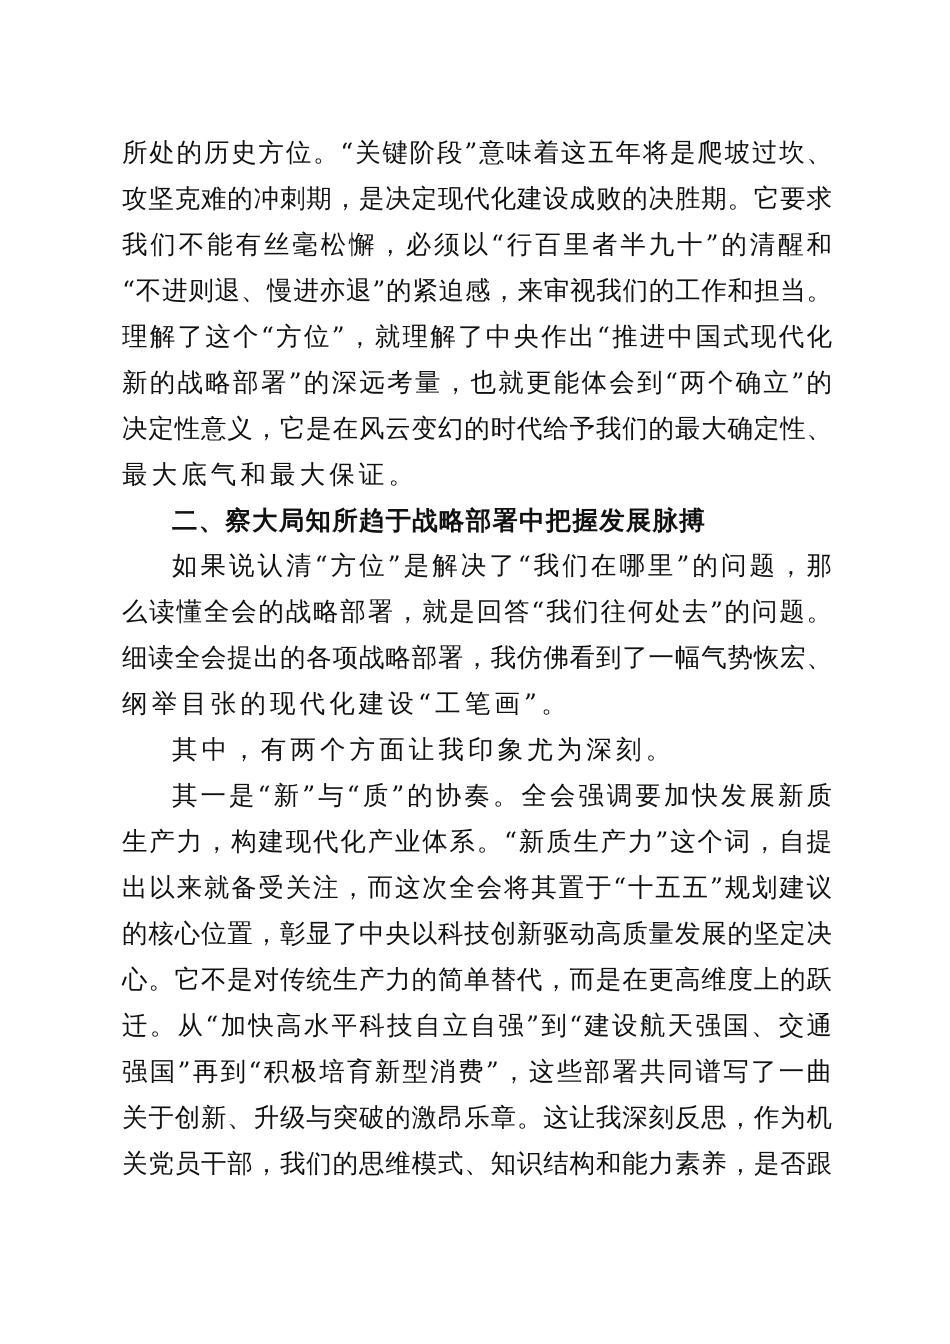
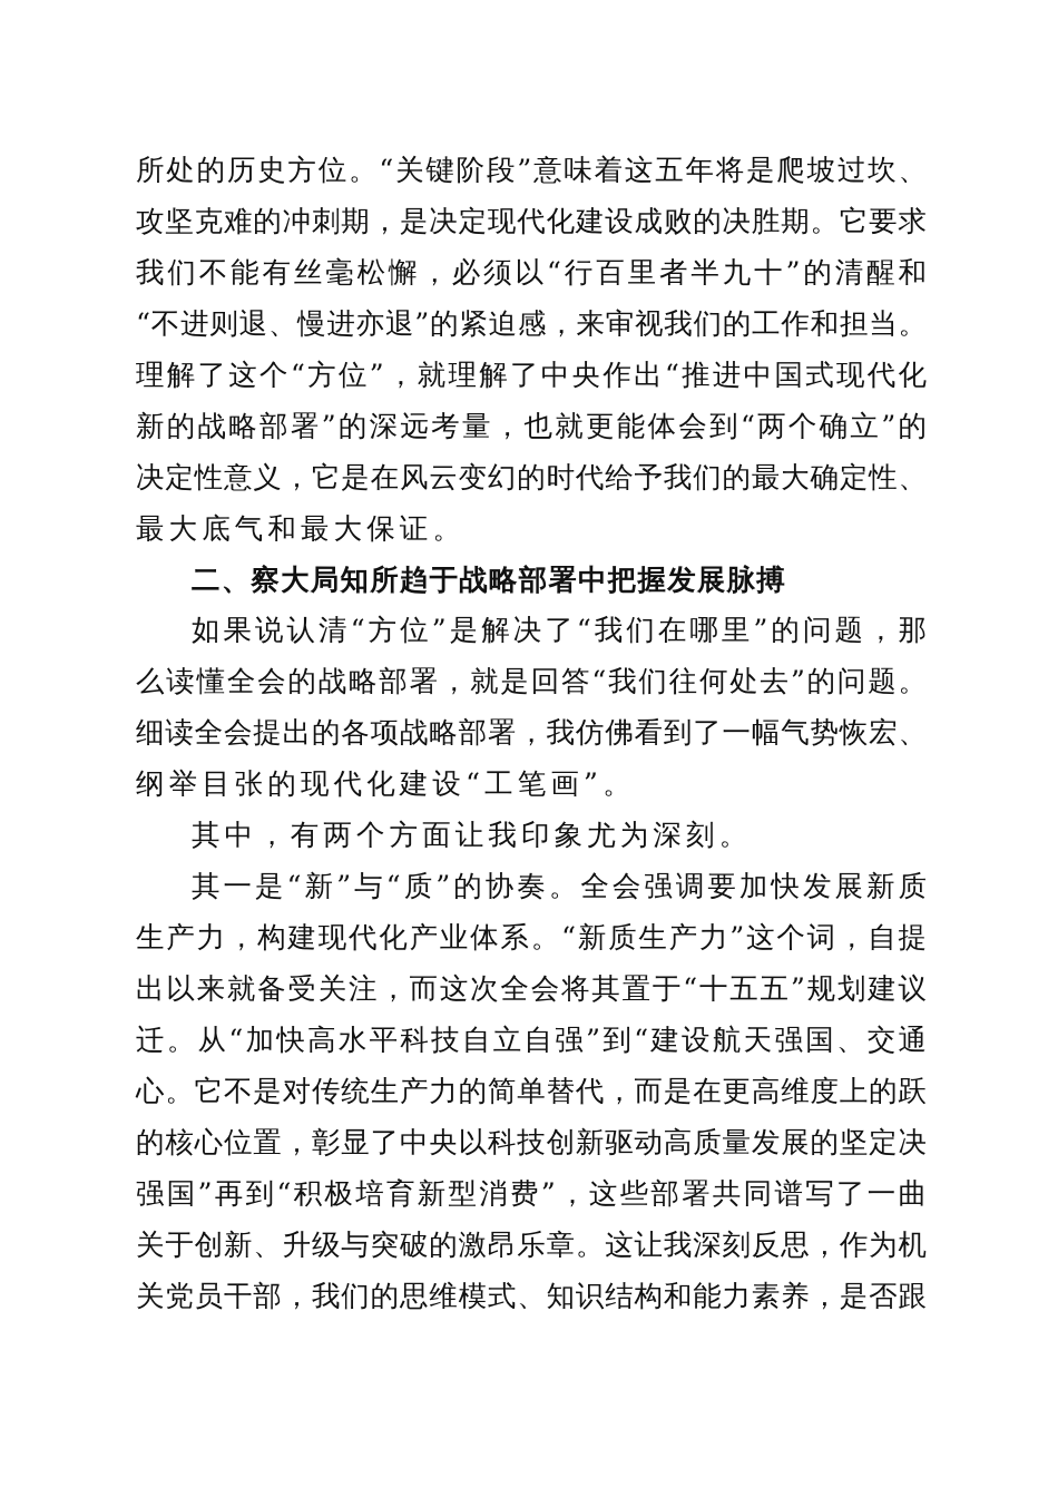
  所处的历史方位。“关键阶段”意味着这五年将是爬坡过坎、
  攻坚克难的冲刺期，是决定现代化建设成败的决胜期。它要求
  我们不能有丝毫松懈，必须以“行百里者半九十”的清醒和
  “不进则退、慢进亦退”的紧迫感，来审视我们的工作和担当。
  理解了这个“方位”，就理解了中央作出“推进中国式现代化
  新的战略部署”的深远考量，也就更能体会到“两个确立”的
  决定性意义，它是在风云变幻的时代给予我们的最大确定性、
  最大底气和最大保证。
  二、察大局知所趋于战略部署中把握发展脉搏
  如果说认清“方位”是解决了“我们在哪里”的问题，那
  么读懂全会的战略部署，就是回答“我们往何处去”的问题。
  细读全会提出的各项战略部署，我仿佛看到了一幅气势恢宏、
  纲举目张的现代化建设“工笔画”。
  其中，有两个方面让我印象尤为深刻。
  其一是“新”与“质”的协奏。全会强调要加快发展新质
  生产力，构建现代化产业体系。“新质生产力”这个词，自提
  出以来就备受关注，而这次全会将其置于“十五五”规划建议
- 的核心位置，彰显了中央以科技创新驱动高质量发展的坚定决
+ 迁。从“加快高水平科技自立自强”到“建设航天强国、交通
  心。它不是对传统生产力的简单替代，而是在更高维度上的跃
- 迁。从“加快高水平科技自立自强”到“建设航天强国、交通
+ 的核心位置，彰显了中央以科技创新驱动高质量发展的坚定决
  强国”再到“积极培育新型消费”，这些部署共同谱写了一曲
  关于创新、升级与突破的激昂乐章。这让我深刻反思，作为机
  关党员干部，我们的思维模式、知识结构和能力素养，是否跟
